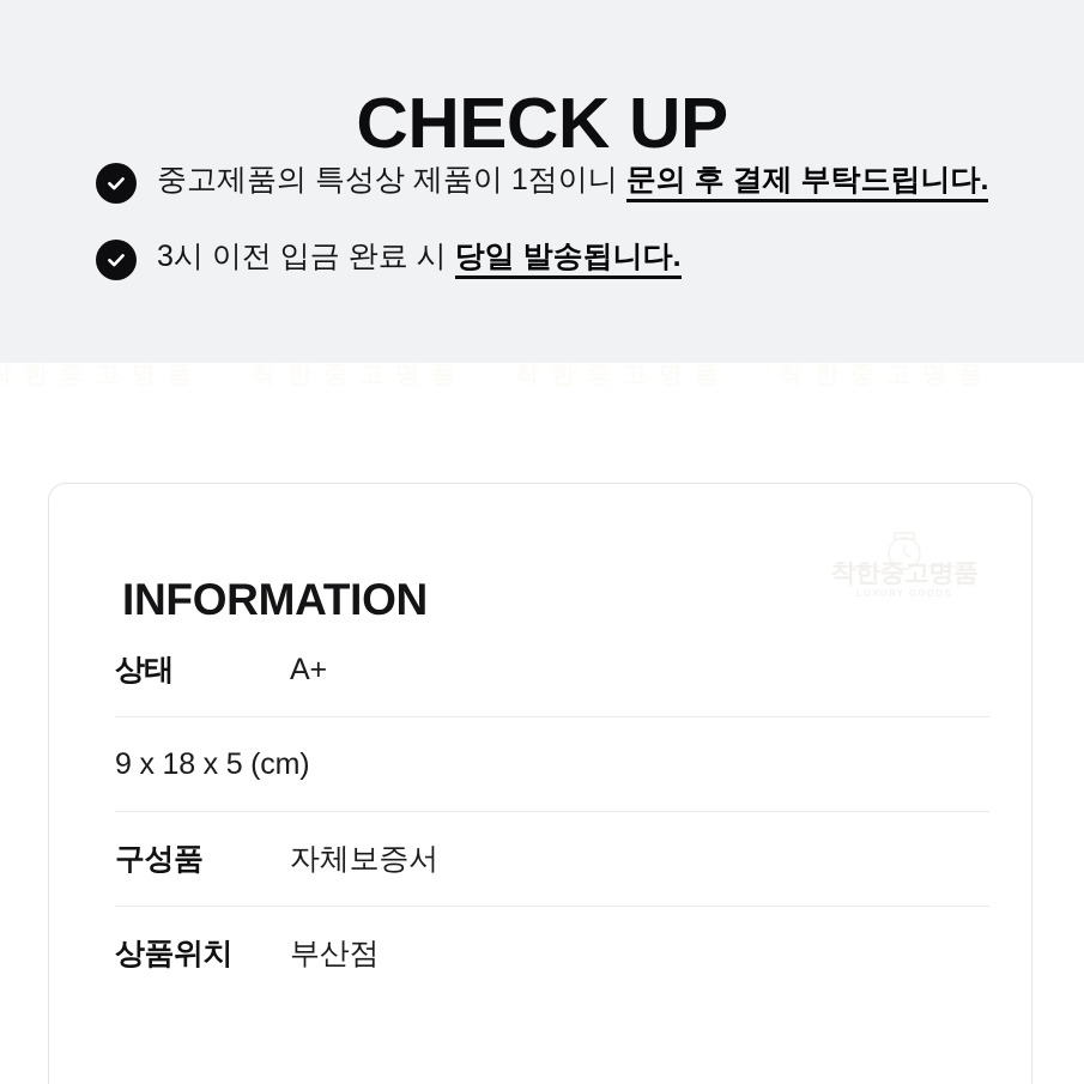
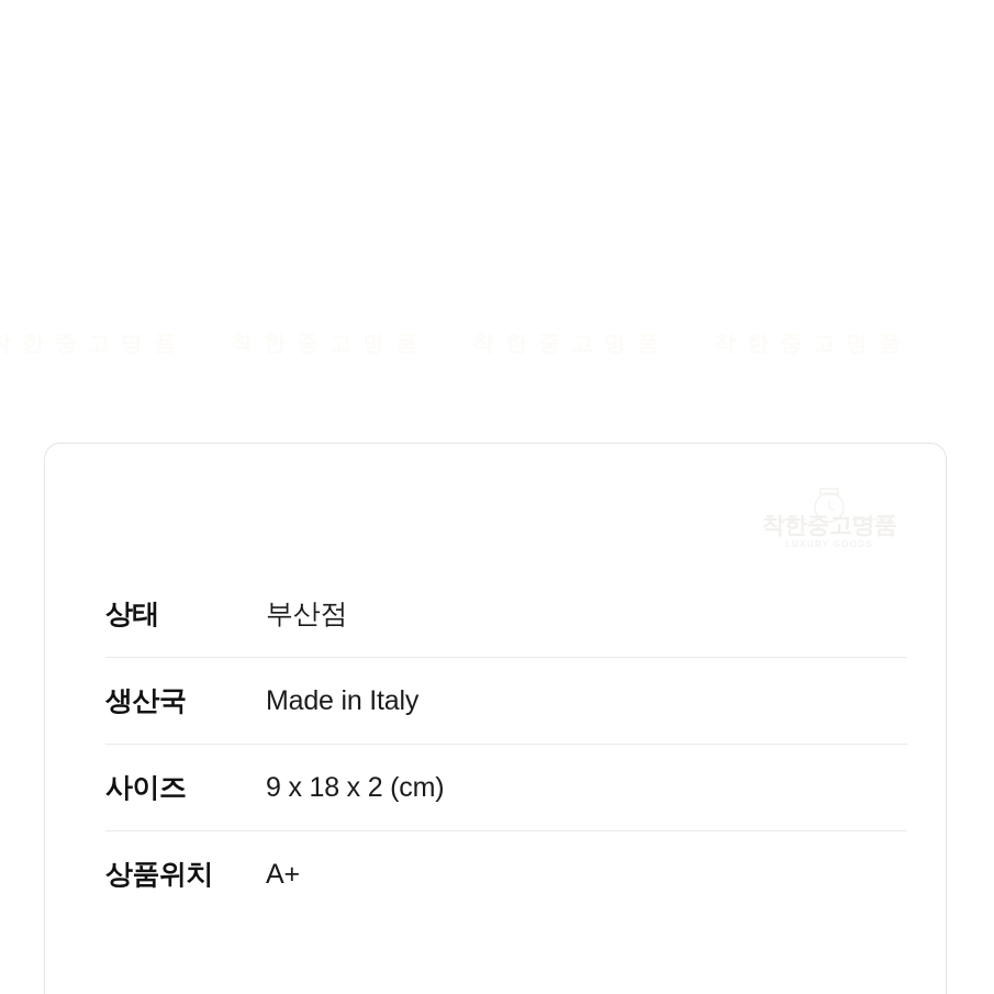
- CHECK UP
- 중고제품의 특성상 제품이 1점이니 문의 후 결제 부탁드립니다.
- 3시 이전 입금 완료 시 당일 발송됩니다.
- INFORMATION
  상태
- A+
+ 부산점
+ 생산국
+ Made in Italy
+ 사이즈
- 9 x 18 x 5 (cm)
+ 9 x 18 x 2 (cm)
- 구성품
- 자체보증서
  상품위치
- 부산점
+ A+
